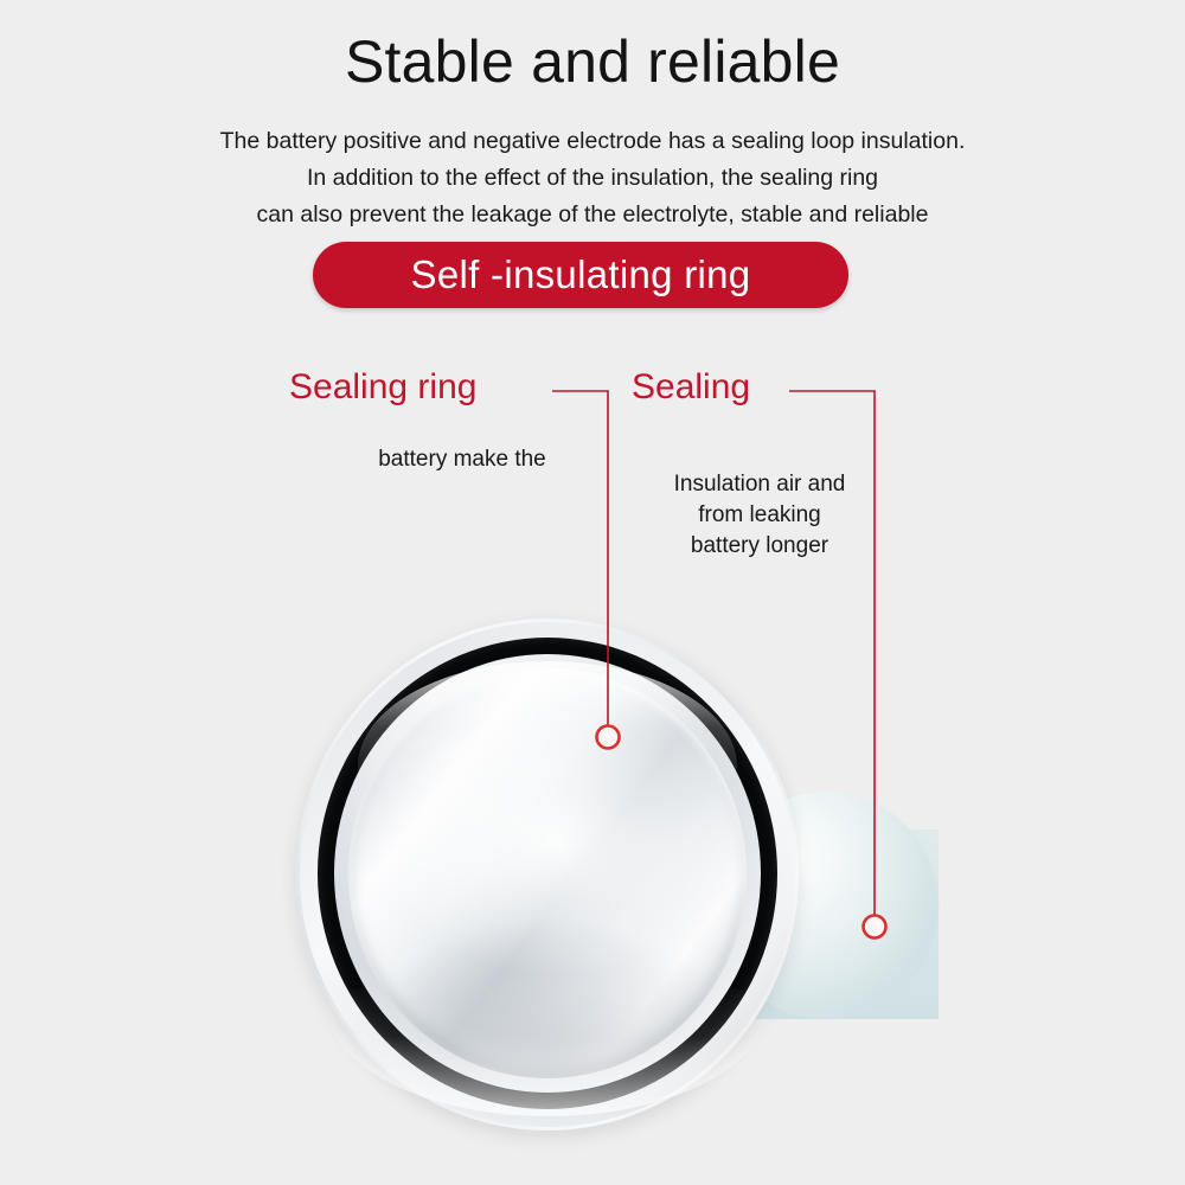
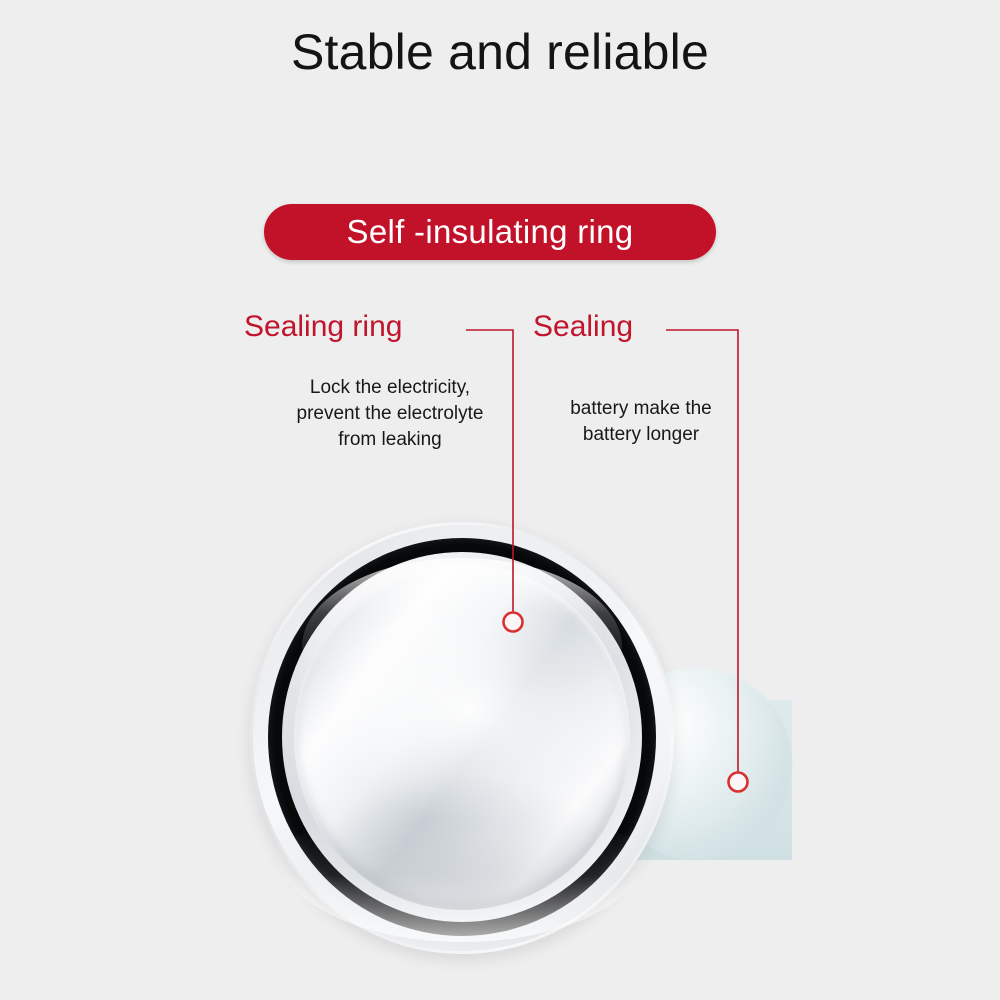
  Stable and reliable
- The battery positive and negative electrode has a sealing loop insulation.
- In addition to the effect of the insulation, the sealing ring
- can also prevent the leakage of the electrolyte, stable and reliable
  Self -insulating ring
  Sealing ring
  Sealing
+ Lock the electricity,
+ prevent the electrolyte
- battery make the
+ from leaking
- Insulation air and
- from leaking
+ battery make the
  battery longer
